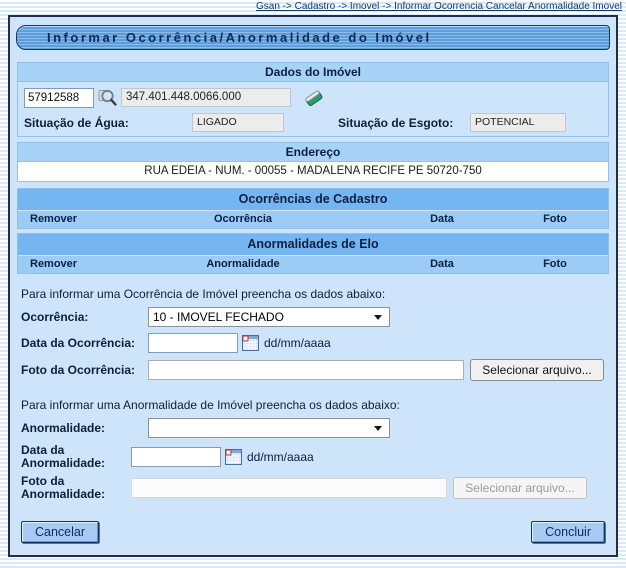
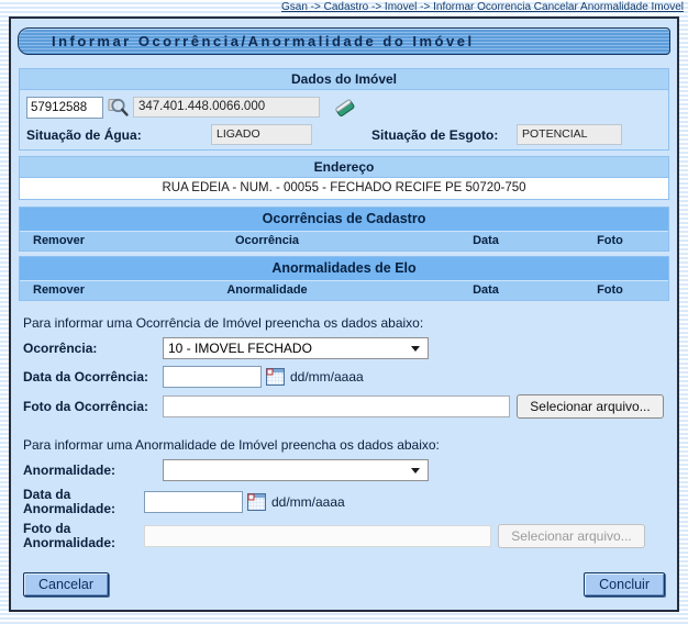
  Gsan -> Cadastro -> Imovel -> Informar Ocorrencia Cancelar Anormalidade Imovel
  Informar Ocorrência/Anormalidade do Imóvel
  Dados do Imóvel
  57912588
  347.401.448.0066.000
  Situação de Água:
  LIGADO
  Situação de Esgoto:
  POTENCIAL
  Endereço
- RUA EDEIA - NUM. - 00055 - MADALENA RECIFE PE 50720-750
+ RUA EDEIA - NUM. - 00055 - FECHADO RECIFE PE 50720-750
  Ocorrências de Cadastro
  Remover
  Ocorrência
  Data
  Foto
  Anormalidades de Elo
  Remover
  Anormalidade
  Data
  Foto
  Para informar uma Ocorrência de Imóvel preencha os dados abaixo:
  Ocorrência:
  10 - IMOVEL FECHADO
  Data da Ocorrência:
  dd/mm/aaaa
  Foto da Ocorrência:
  Selecionar arquivo...
  Para informar uma Anormalidade de Imóvel preencha os dados abaixo:
  Anormalidade:
  Data da Anormalidade:
  dd/mm/aaaa
  Foto da Anormalidade:
  Selecionar arquivo...
  Cancelar
  Concluir
